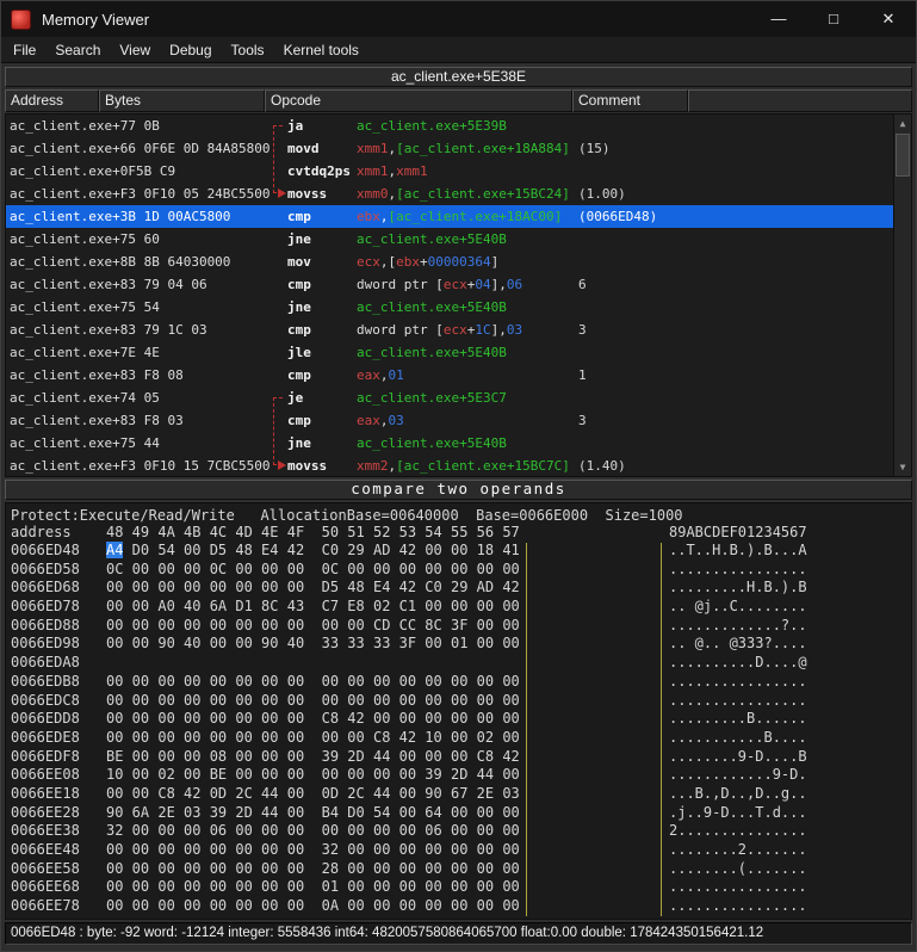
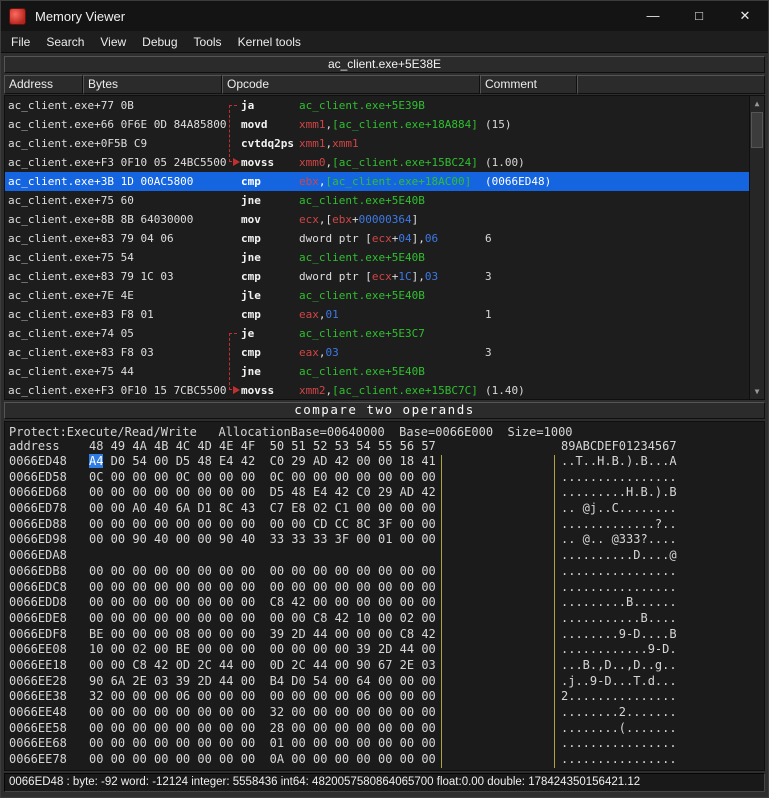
  Memory Viewer
  —
  □
  ✕
  File
  Search
  View
  Debug
  Tools
  Kernel tools
  ac_client.exe+5E38E
  Address
  Bytes
  Opcode
  Comment
  ac_client.exe+77 0B
  ja
  ac_client.exe+5E39B
  ac_client.exe+66 0F6E 0D 84A85800
  movd
  xmm1,[ac_client.exe+18A884]
  (15)
  ac_client.exe+0F5B C9
  cvtdq2ps
  xmm1,xmm1
  ac_client.exe+F3 0F10 05 24BC5500
  movss
  xmm0,[ac_client.exe+15BC24]
  (1.00)
  ac_client.exe+3B 1D 00AC5800
  cmp
  ebx,[ac_client.exe+18AC00]
  (0066ED48)
  ac_client.exe+75 60
  jne
  ac_client.exe+5E40B
  ac_client.exe+8B 8B 64030000
  mov
  ecx,[ebx+00000364]
  ac_client.exe+83 79 04 06
  cmp
  dword ptr [ecx+04],06
  6
  ac_client.exe+75 54
  jne
  ac_client.exe+5E40B
  ac_client.exe+83 79 1C 03
  cmp
  dword ptr [ecx+1C],03
  3
  ac_client.exe+7E 4E
  jle
  ac_client.exe+5E40B
- ac_client.exe+83 F8 08
+ ac_client.exe+83 F8 01
  cmp
  eax,01
  1
  ac_client.exe+74 05
  je
  ac_client.exe+5E3C7
  ac_client.exe+83 F8 03
  cmp
  eax,03
  3
  ac_client.exe+75 44
  jne
  ac_client.exe+5E40B
  ac_client.exe+F3 0F10 15 7CBC5500
  movss
  xmm2,[ac_client.exe+15BC7C]
  (1.40)
  ▲
  ▼
  compare two operands
  Protect:Execute/Read/Write AllocationBase=00640000 Base=0066E000 Size=1000
  address
  48 49 4A 4B 4C 4D 4E 4F 50 51 52 53 54 55 56 57
  89ABCDEF01234567
  0066ED48
  A4 D0 54 00 D5 48 E4 42 C0 29 AD 42 00 00 18 41
  ..T..H.B.).B...A
  0066ED58
  0C 00 00 00 0C 00 00 00 0C 00 00 00 00 00 00 00
  ................
  0066ED68
  00 00 00 00 00 00 00 00 D5 48 E4 42 C0 29 AD 42
  .........H.B.).B
  0066ED78
  00 00 A0 40 6A D1 8C 43 C7 E8 02 C1 00 00 00 00
  .. @j..C........
  0066ED88
  00 00 00 00 00 00 00 00 00 00 CD CC 8C 3F 00 00
  .............?..
  0066ED98
  00 00 90 40 00 00 90 40 33 33 33 3F 00 01 00 00
  .. @.. @333?....
  0066EDA8
  ..........D....@
  0066EDB8
  00 00 00 00 00 00 00 00 00 00 00 00 00 00 00 00
  ................
  0066EDC8
  00 00 00 00 00 00 00 00 00 00 00 00 00 00 00 00
  ................
  0066EDD8
  00 00 00 00 00 00 00 00 C8 42 00 00 00 00 00 00
  .........B......
  0066EDE8
  00 00 00 00 00 00 00 00 00 00 C8 42 10 00 02 00
  ...........B....
  0066EDF8
  BE 00 00 00 08 00 00 00 39 2D 44 00 00 00 C8 42
  ........9-D....B
  0066EE08
  10 00 02 00 BE 00 00 00 00 00 00 00 39 2D 44 00
  ............9-D.
  0066EE18
  00 00 C8 42 0D 2C 44 00 0D 2C 44 00 90 67 2E 03
  ...B.,D..,D..g..
  0066EE28
  90 6A 2E 03 39 2D 44 00 B4 D0 54 00 64 00 00 00
  .j..9-D...T.d...
  0066EE38
  32 00 00 00 06 00 00 00 00 00 00 00 06 00 00 00
  2...............
  0066EE48
  00 00 00 00 00 00 00 00 32 00 00 00 00 00 00 00
  ........2.......
  0066EE58
  00 00 00 00 00 00 00 00 28 00 00 00 00 00 00 00
  ........(.......
  0066EE68
  00 00 00 00 00 00 00 00 01 00 00 00 00 00 00 00
  ................
  0066EE78
  00 00 00 00 00 00 00 00 0A 00 00 00 00 00 00 00
  ................
  0066ED48 : byte: -92 word: -12124 integer: 5558436 int64: 4820057580864065700 float:0.00 double: 178424350156421.12
